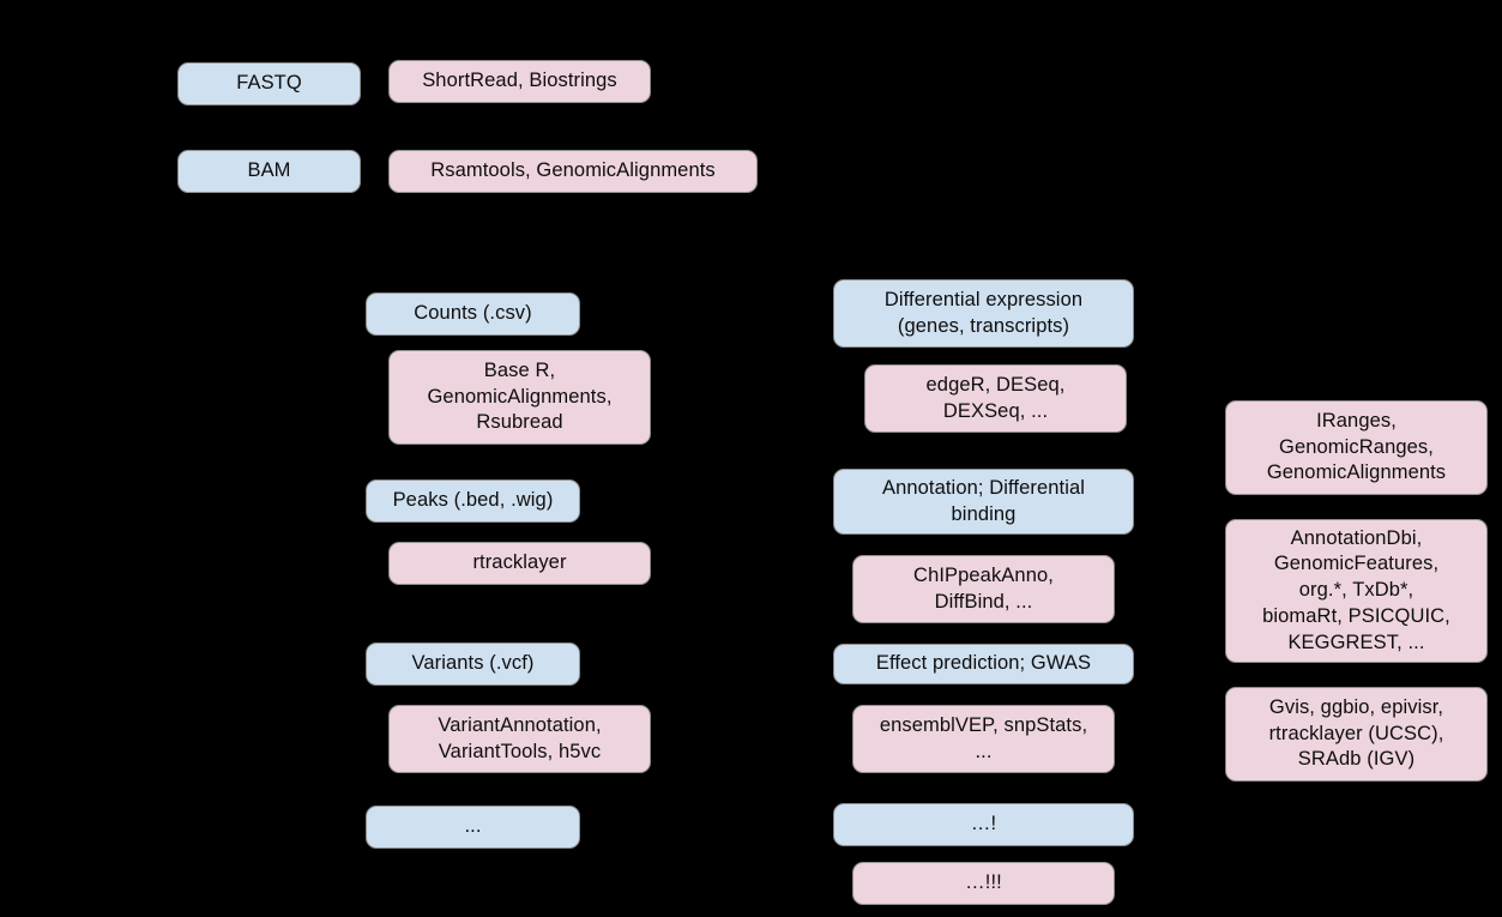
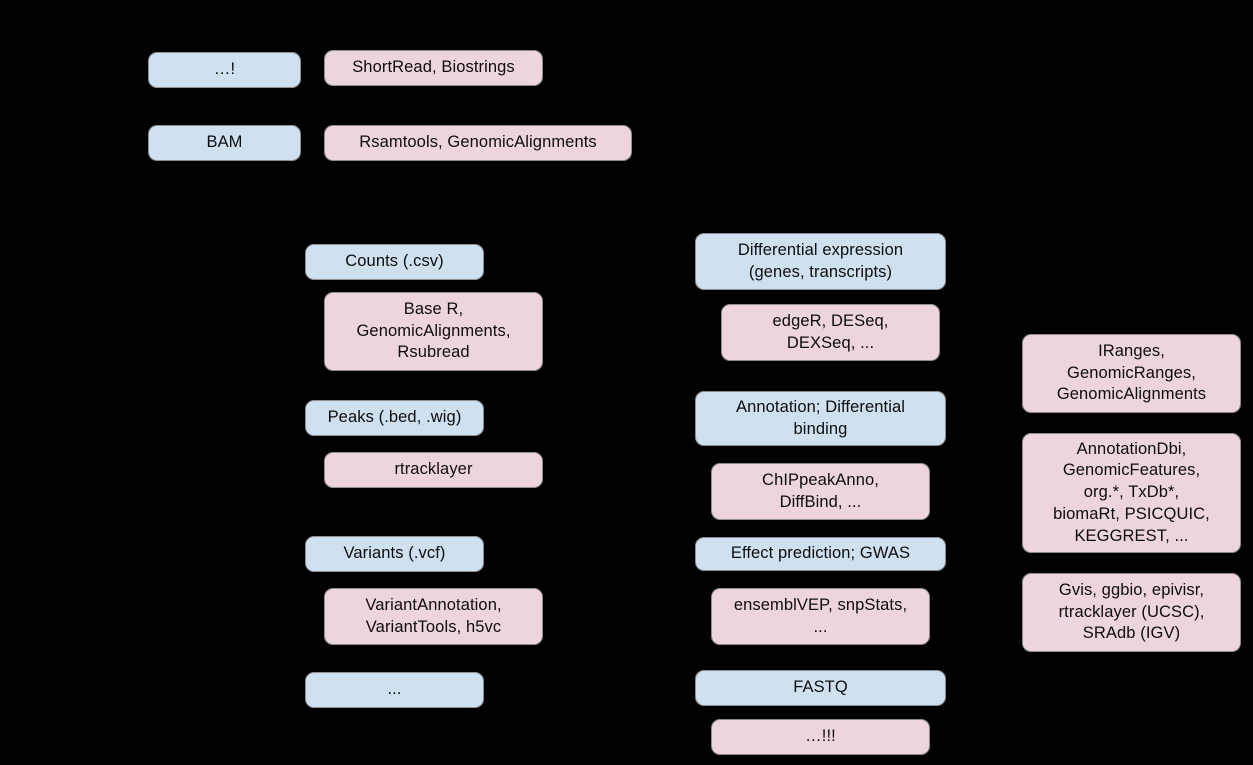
- FASTQ
+ …!
  ShortRead, Biostrings
  BAM
  Rsamtools, GenomicAlignments
  Counts (.csv)
  Base R,
  GenomicAlignments,
  Rsubread
  Peaks (.bed, .wig)
  rtracklayer
  Variants (.vcf)
  VariantAnnotation,
  VariantTools, h5vc
  ...
  Differential expression
  (genes, transcripts)
  edgeR, DESeq,
  DEXSeq, ...
  Annotation; Differential
  binding
  ChIPpeakAnno,
  DiffBind, ...
  Effect prediction; GWAS
  ensemblVEP, snpStats,
  ...
- …!
+ FASTQ
  …!!!
  IRanges,
  GenomicRanges,
  GenomicAlignments
  AnnotationDbi,
  GenomicFeatures,
  org.*, TxDb*,
  biomaRt, PSICQUIC,
  KEGGREST, ...
  Gvis, ggbio, epivisr,
  rtracklayer (UCSC),
  SRAdb (IGV)
